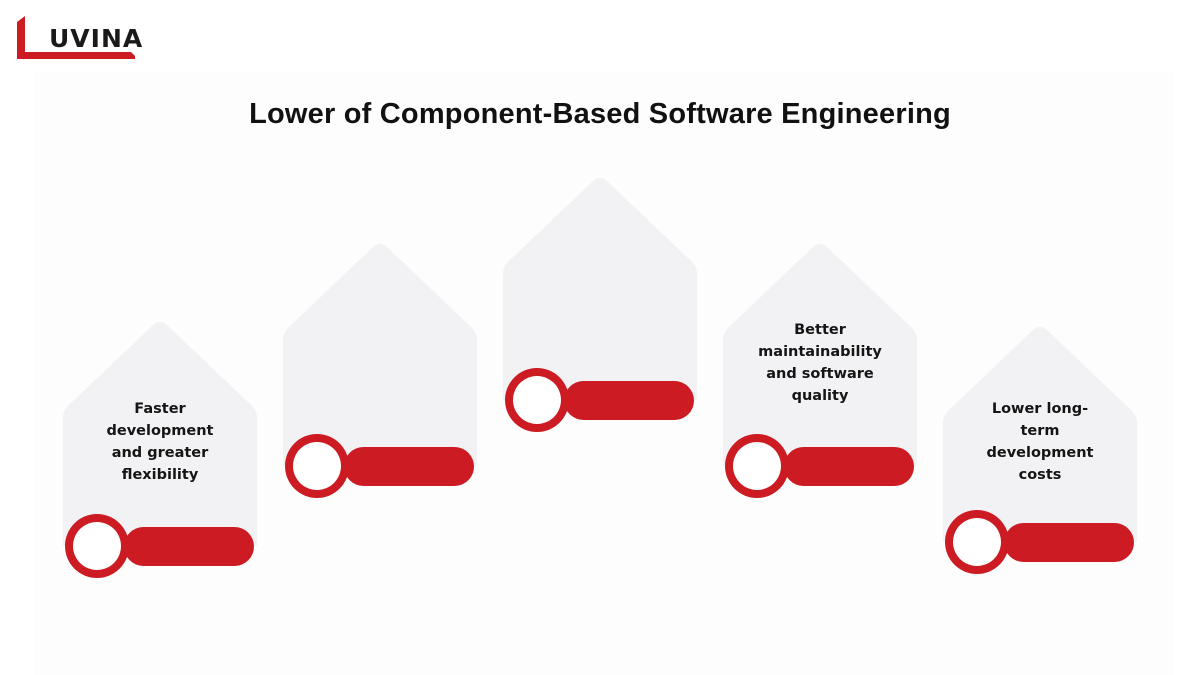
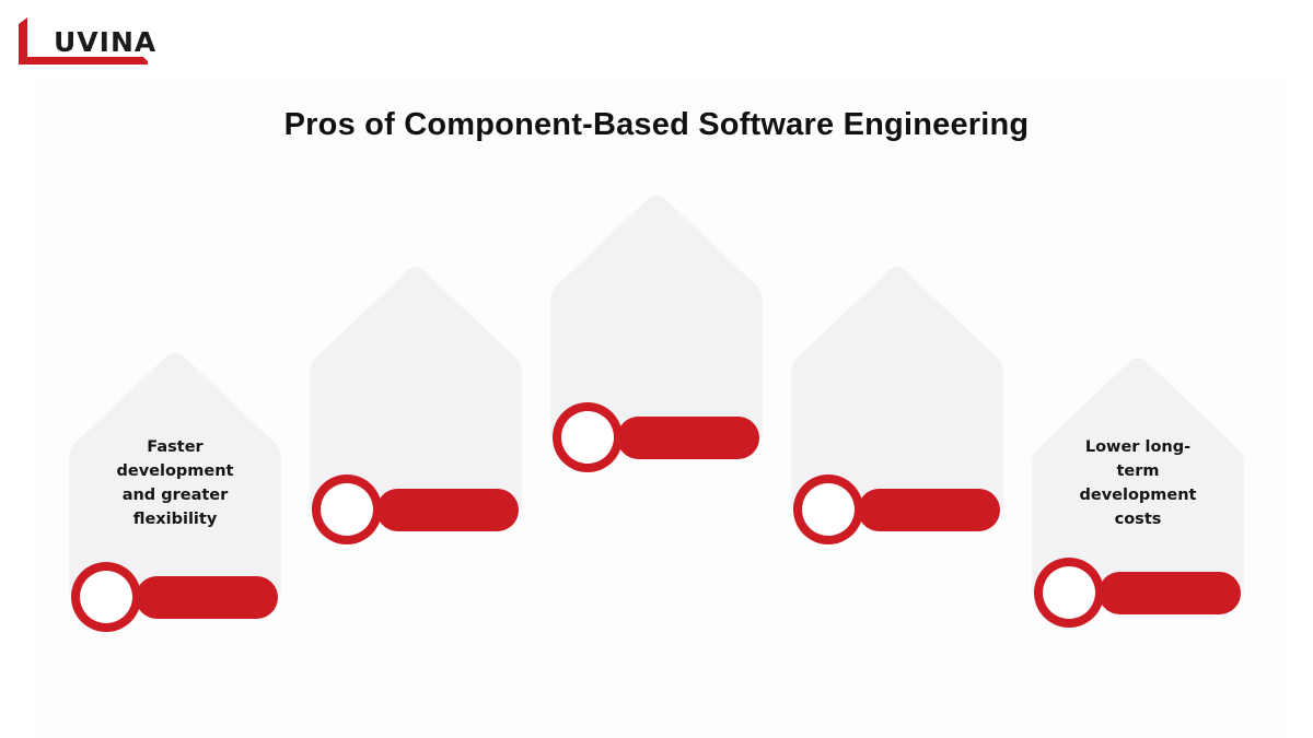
  UVINA
- Lower of Component-Based Software Engineering
+ Pros of Component-Based Software Engineering
  Faster
  development
  and greater
  flexibility
- Better
- maintainability
- and software
- quality
  Lower long-
  term
  development
  costs
